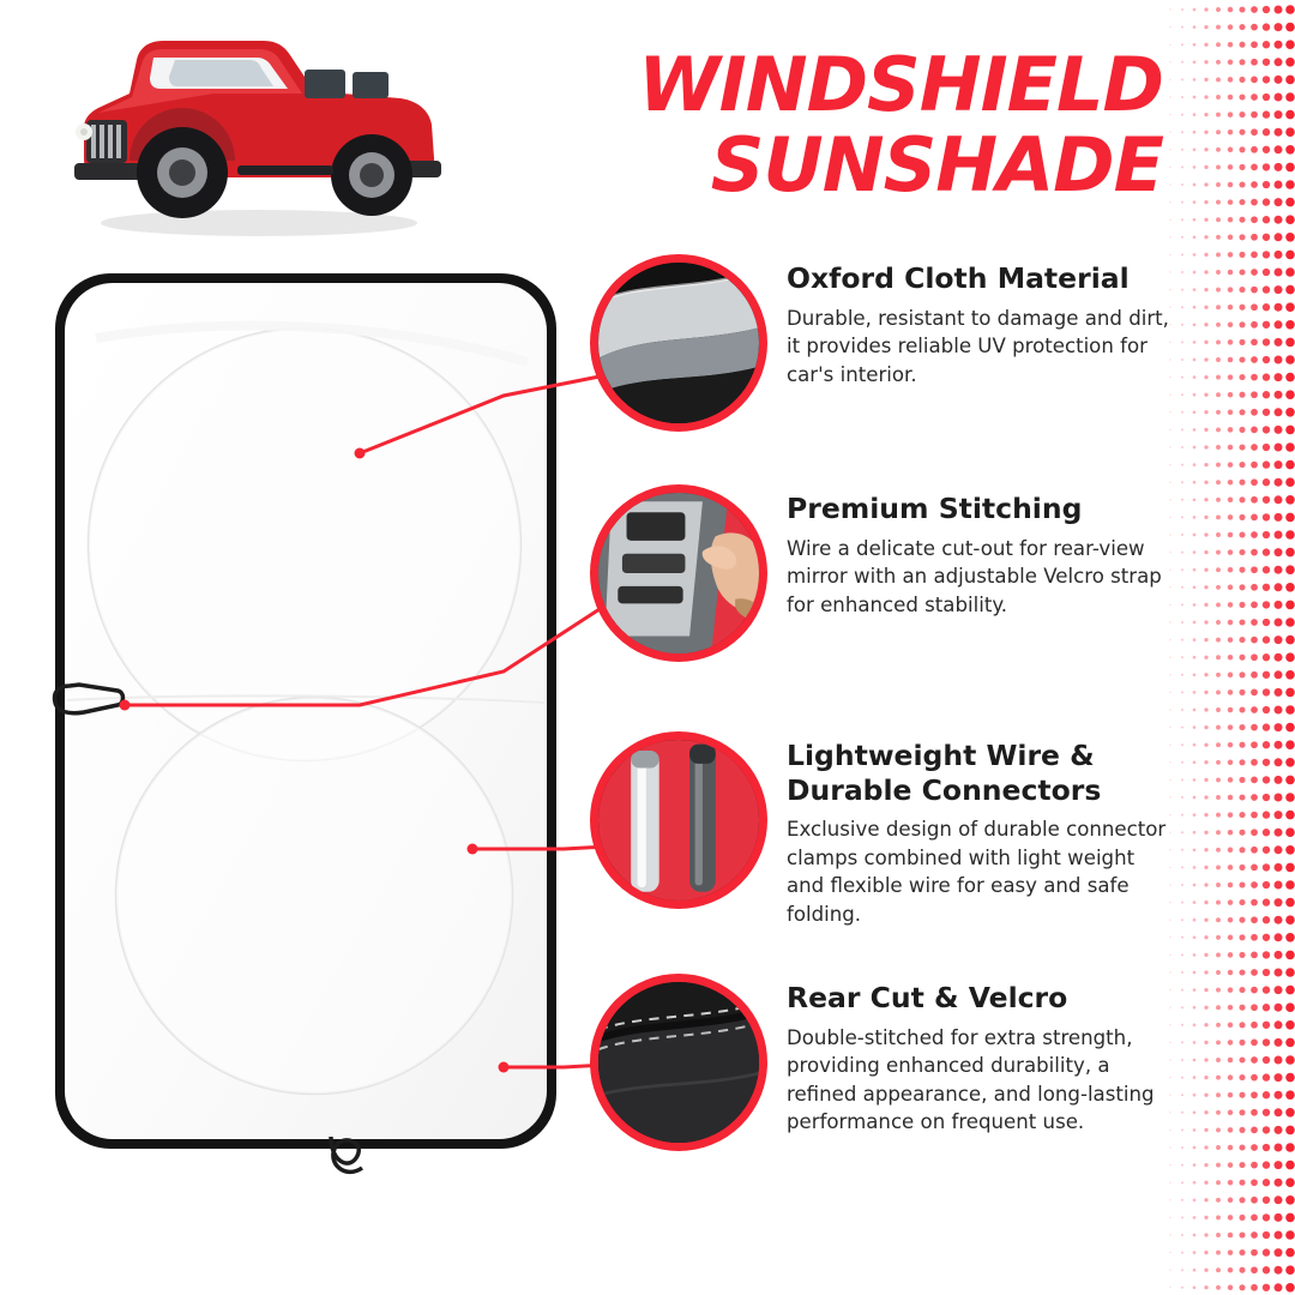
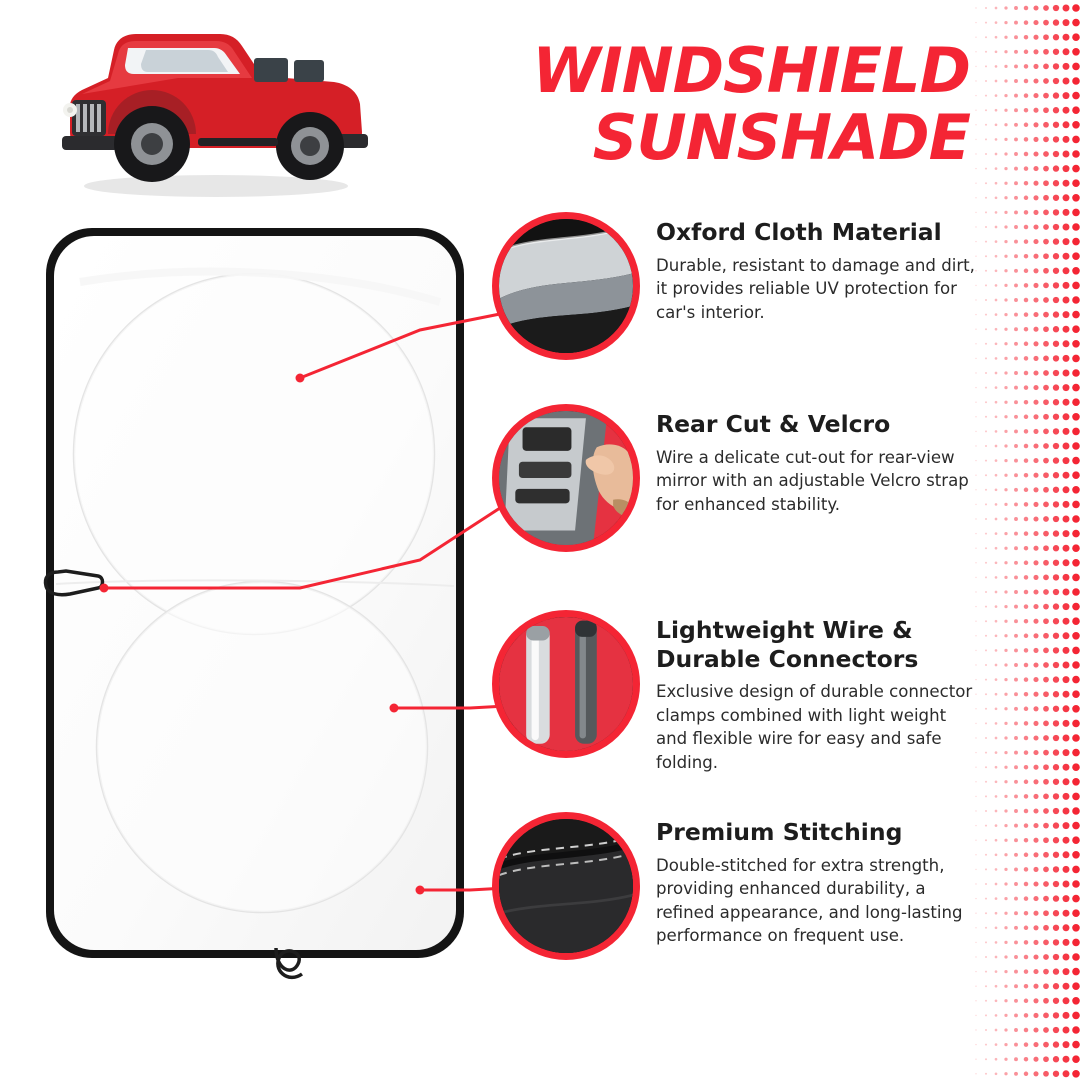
  WINDSHIELD
  SUNSHADE
  Oxford Cloth Material
  Durable, resistant to damage and dirt, it provides reliable UV protection for car's interior.
- Premium Stitching
+ Rear Cut & Velcro
  Wire a delicate cut-out for rear-view mirror with an adjustable Velcro strap for enhanced stability.
  Lightweight Wire & Durable Connectors
  Exclusive design of durable connector clamps combined with light weight and flexible wire for easy and safe folding.
- Rear Cut & Velcro
+ Premium Stitching
  Double-stitched for extra strength, providing enhanced durability, a refined appearance, and long-lasting performance on frequent use.
